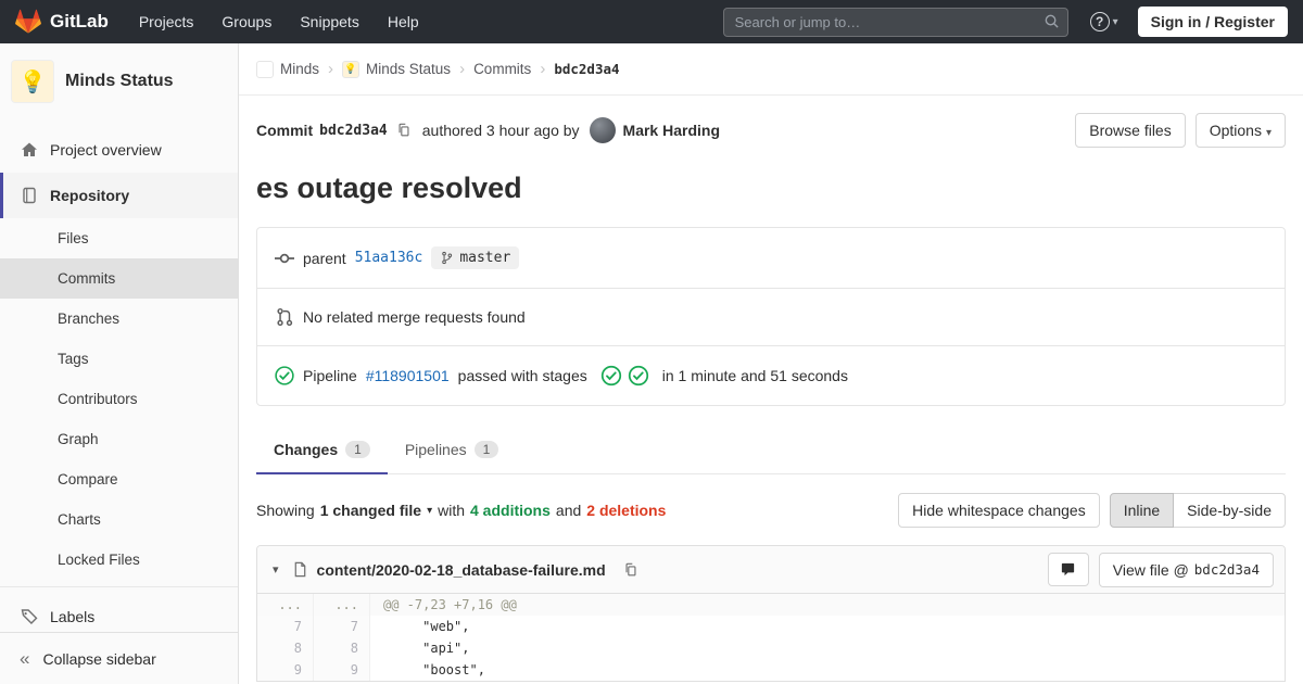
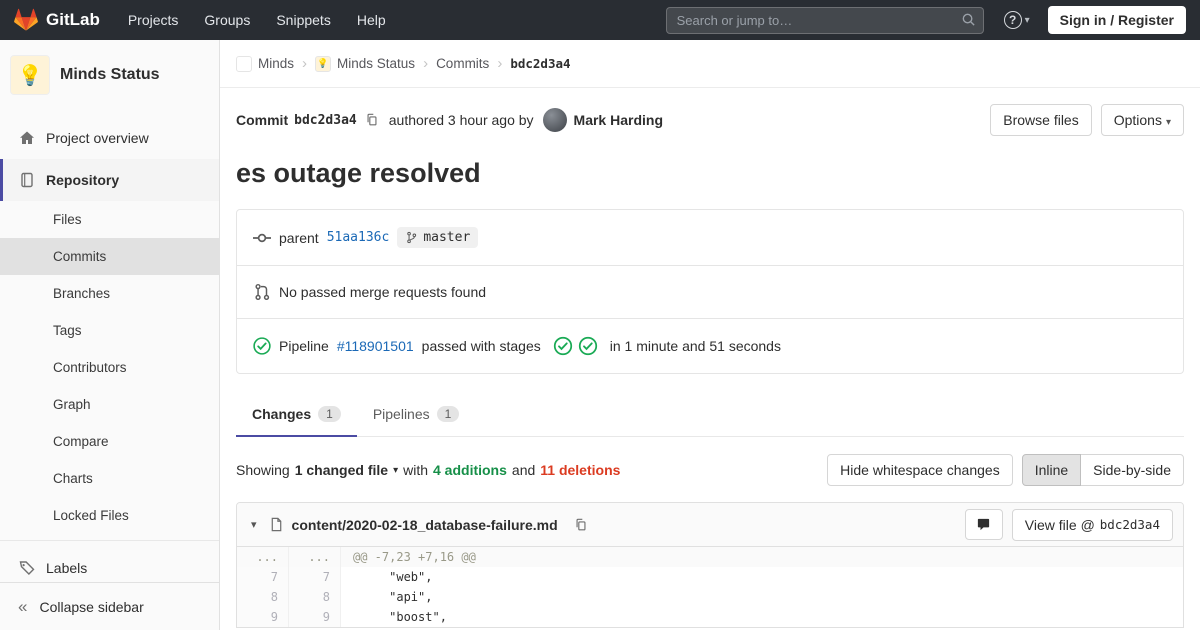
  GitLab
  Projects
  Groups
  Snippets
  Help
  Search or jump to…
  ?
  ▾
  Sign in / Register
  💡
  Minds Status
  Project overview
  Repository
  Files
  Commits
  Branches
  Tags
  Contributors
  Graph
  Compare
  Charts
  Locked Files
  Labels
  «
  Collapse sidebar
  Minds
  ›
  💡
  Minds Status
  ›
  Commits
  ›
  bdc2d3a4
  Commit
  bdc2d3a4
  authored 3 hour ago by
  Mark Harding
  Browse files
  Options ▾
  es outage resolved
  parent
  51aa136c
  master
- No related merge requests found
+ No passed merge requests found
  Pipeline
  #118901501
  passed with stages
  in 1 minute and 51 seconds
  Changes
  1
  Pipelines
  1
  Showing
  1 changed file
  ▾
  with
  4 additions
  and
- 2 deletions
+ 11 deletions
  Hide whitespace changes
  Inline
  Side-by-side
  ▾
  content/2020-02-18_database-failure.md
  View file @
  bdc2d3a4
  ...
  ...
  @@ -7,23 +7,16 @@
  7
  7
  "web",
  8
  8
  "api",
  9
  9
  "boost",
